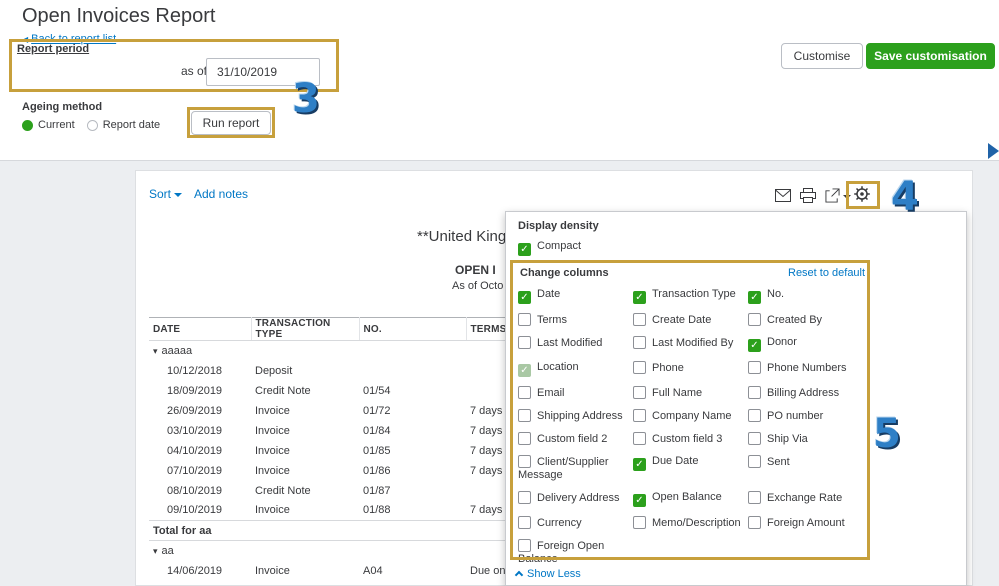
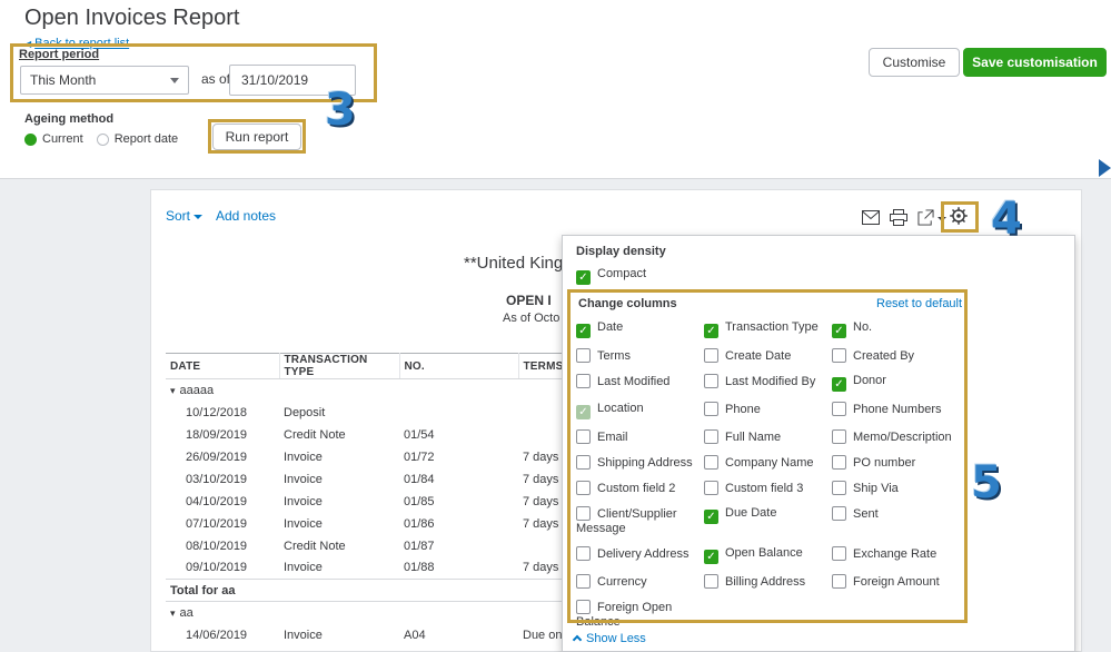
  Open Invoices Report
  ◀ Back to report list
  Report period
+ This Month
  as o
  31/10/2019
  Customise
  Save customisation
  Ageing method
  Current
  Report date
  Run report
  Sort
  Add notes
  **United King
  OPEN I
  As of Octo
  DATE	TRANSACTION TYPE	NO.	TERMS
  ▾ aaaaa
  10/12/2018	Deposit
  18/09/2019	Credit Note	01/54
  26/09/2019	Invoice	01/72	7 days
  03/10/2019	Invoice	01/84	7 days
  04/10/2019	Invoice	01/85	7 days
  07/10/2019	Invoice	01/86	7 days
  08/10/2019	Credit Note	01/87
  09/10/2019	Invoice	01/88	7 days
  Total for aa
  ▾ aa
  14/06/2019	Invoice	A04	Due on
  Display density
  Compact
  Change columns
  Reset to default
  Date
  Transaction Type
  No.
  Terms
  Create Date
  Created By
  Last Modified
  Last Modified By
  Donor
  Location
  Phone
  Phone Numbers
  Email
  Full Name
- Billing Address
+ Memo/Description
  Shipping Address
  Company Name
  PO number
  Custom field 2
  Custom field 3
  Ship Via
  Client/Supplier Message
  Due Date
  Sent
  Delivery Address
  Open Balance
  Exchange Rate
  Currency
- Memo/Description
+ Billing Address
  Foreign Amount
  Foreign Open Balance
  Show Less
  3
  4
  5
